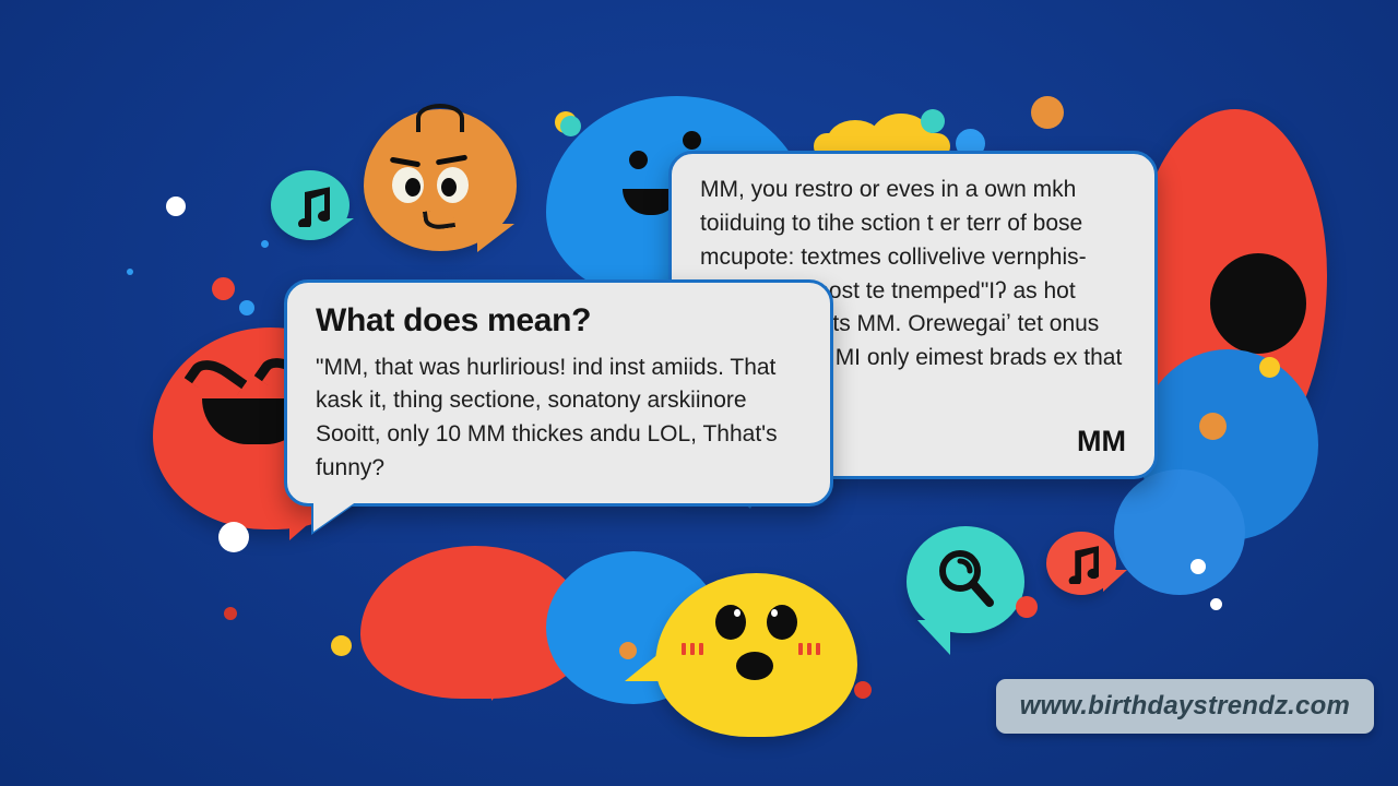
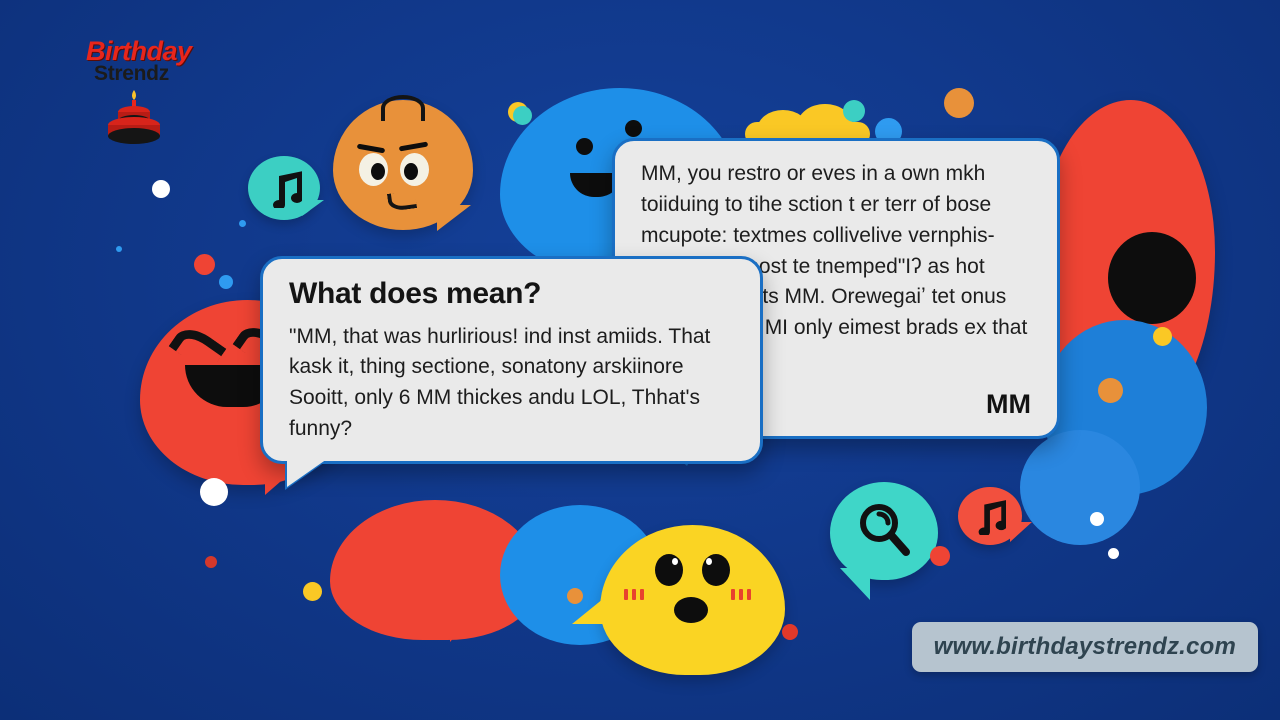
+ Birthday
+ Strendz
  MM, you restro or eves in a own mkh toiiduing to tihe sction t er terr of bose mcupote: textmes collivelive vernphis- ost te tnemped"Iʔ as hot ts MM. Orewegaiʼ tet onus MI only eimest brads ex that
  MM
  What does mean?
- "MM, that was hurlirious! ind inst amiids. That kask it, thing sectione, sonatony arskiinore Sooitt, only 10 MM thickes andu LOL, Thhat's funny?
+ "MM, that was hurlirious! ind inst amiids. That kask it, thing sectione, sonatony arskiinore Sooitt, only 6 MM thickes andu LOL, Thhat's funny?
  www.birthdaystrendz.com
